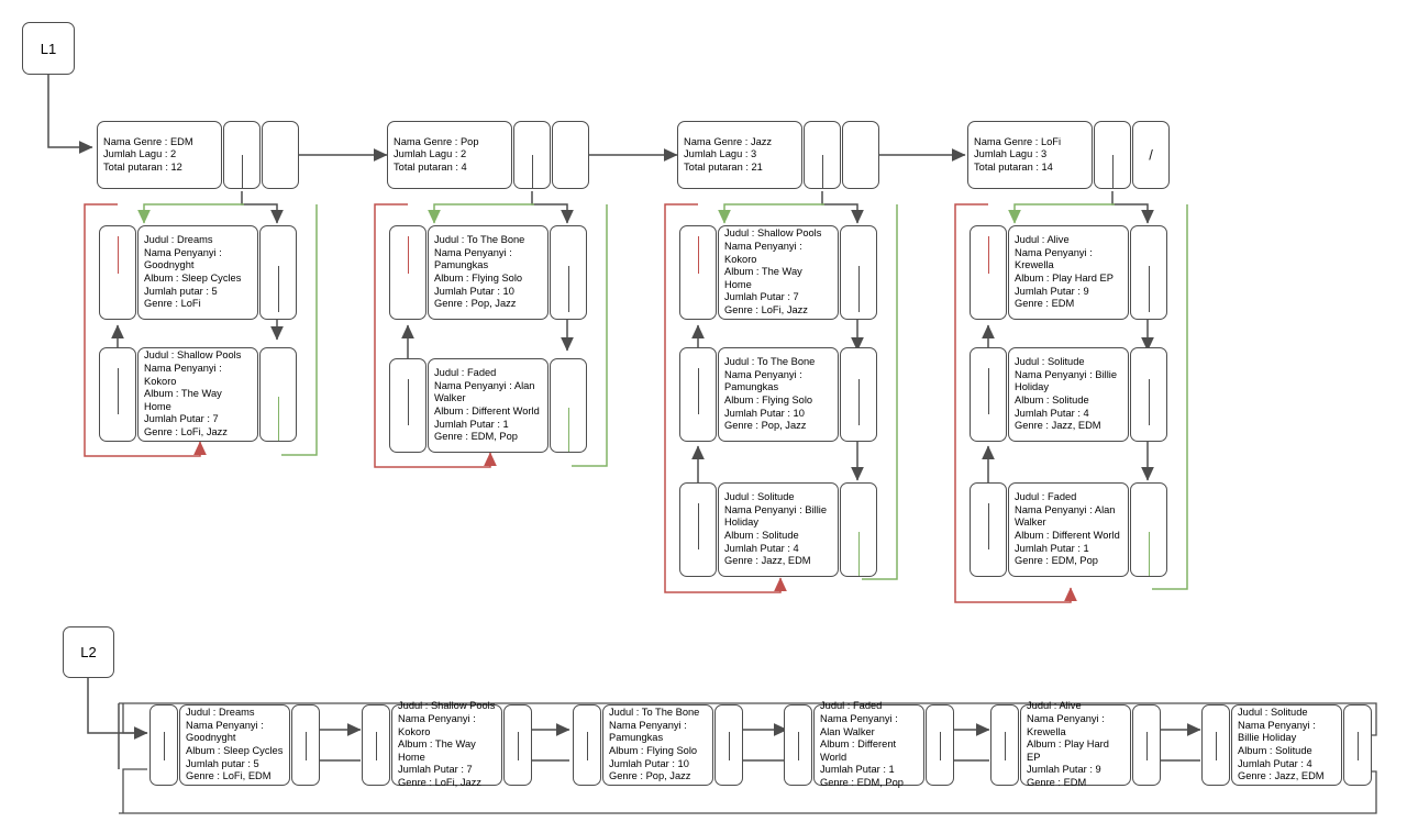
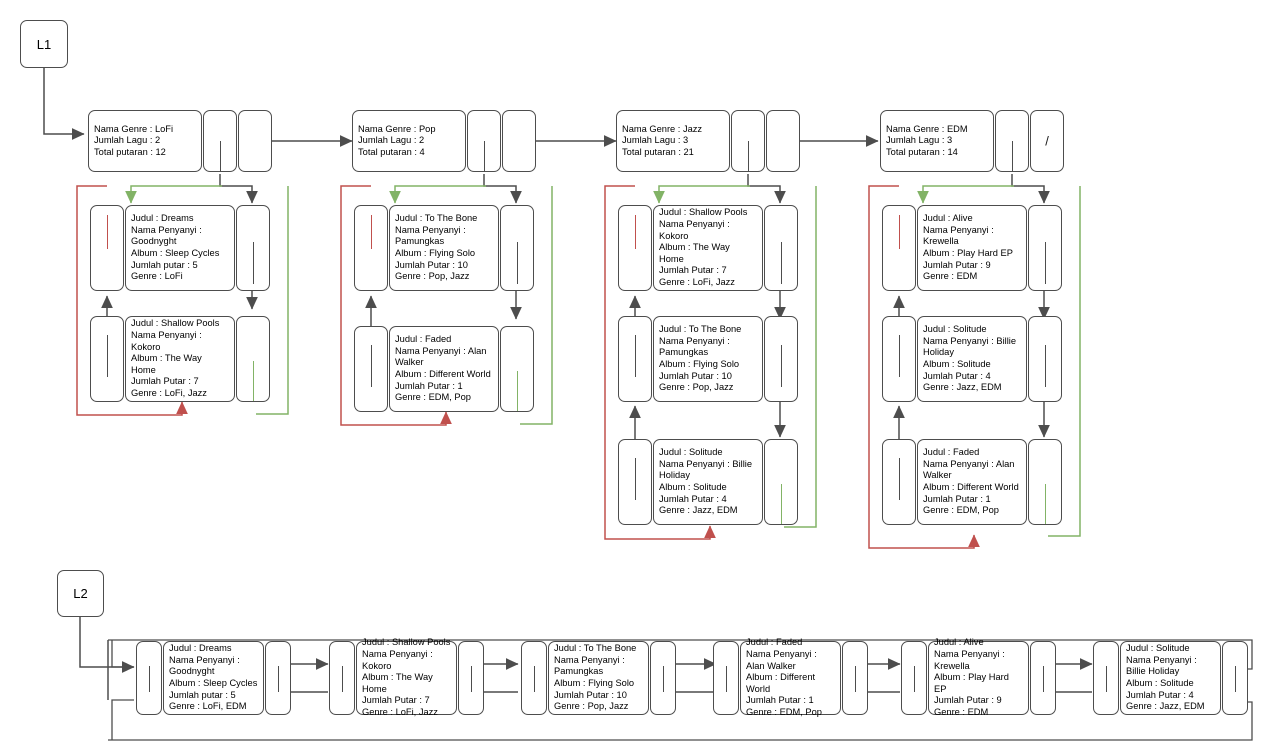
  L1
- Nama Genre : EDM
+ Nama Genre : LoFi
  Jumlah Lagu : 2
  Total putaran : 12
  Nama Genre : Pop
  Jumlah Lagu : 2
  Total putaran : 4
  Nama Genre : Jazz
  Jumlah Lagu : 3
  Total putaran : 21
- Nama Genre : LoFi
+ Nama Genre : EDM
  Jumlah Lagu : 3
  Total putaran : 14
  /
  Judul : Dreams
  Nama Penyanyi : Goodnyght
  Album : Sleep Cycles
  Jumlah putar : 5
  Genre : LoFi
  Judul : Shallow Pools
  Nama Penyanyi : Kokoro
  Album : The Way Home
  Jumlah Putar : 7
  Genre : LoFi, Jazz
  Judul : To The Bone
  Nama Penyanyi : Pamungkas
  Album : Flying Solo
  Jumlah Putar : 10
  Genre : Pop, Jazz
  Judul : Faded
  Nama Penyanyi : Alan Walker
  Album : Different World
  Jumlah Putar : 1
  Genre : EDM, Pop
  Judul : Shallow Pools
  Nama Penyanyi : Kokoro
  Album : The Way Home
  Jumlah Putar : 7
  Genre : LoFi, Jazz
  Judul : To The Bone
  Nama Penyanyi : Pamungkas
  Album : Flying Solo
  Jumlah Putar : 10
  Genre : Pop, Jazz
  Judul : Solitude
  Nama Penyanyi : Billie Holiday
  Album : Solitude
  Jumlah Putar : 4
  Genre : Jazz, EDM
  Judul : Alive
  Nama Penyanyi : Krewella
  Album : Play Hard EP
  Jumlah Putar : 9
  Genre : EDM
  Judul : Solitude
  Nama Penyanyi : Billie Holiday
  Album : Solitude
  Jumlah Putar : 4
  Genre : Jazz, EDM
  Judul : Faded
  Nama Penyanyi : Alan Walker
  Album : Different World
  Jumlah Putar : 1
  Genre : EDM, Pop
  L2
  Judul : Dreams
  Nama Penyanyi : Goodnyght
  Album : Sleep Cycles
  Jumlah putar : 5
  Genre : LoFi, EDM
  Judul : Shallow Pools
  Nama Penyanyi : Kokoro
  Album : The Way Home
  Jumlah Putar : 7
  Genre : LoFi, Jazz
  Judul : To The Bone
  Nama Penyanyi : Pamungkas
  Album : Flying Solo
  Jumlah Putar : 10
  Genre : Pop, Jazz
  Judul : Faded
  Nama Penyanyi : Alan Walker
  Album : Different World
  Jumlah Putar : 1
  Genre : EDM, Pop
  Judul : Alive
  Nama Penyanyi : Krewella
  Album : Play Hard EP
  Jumlah Putar : 9
  Genre : EDM
  Judul : Solitude
  Nama Penyanyi : Billie Holiday
  Album : Solitude
  Jumlah Putar : 4
  Genre : Jazz, EDM
